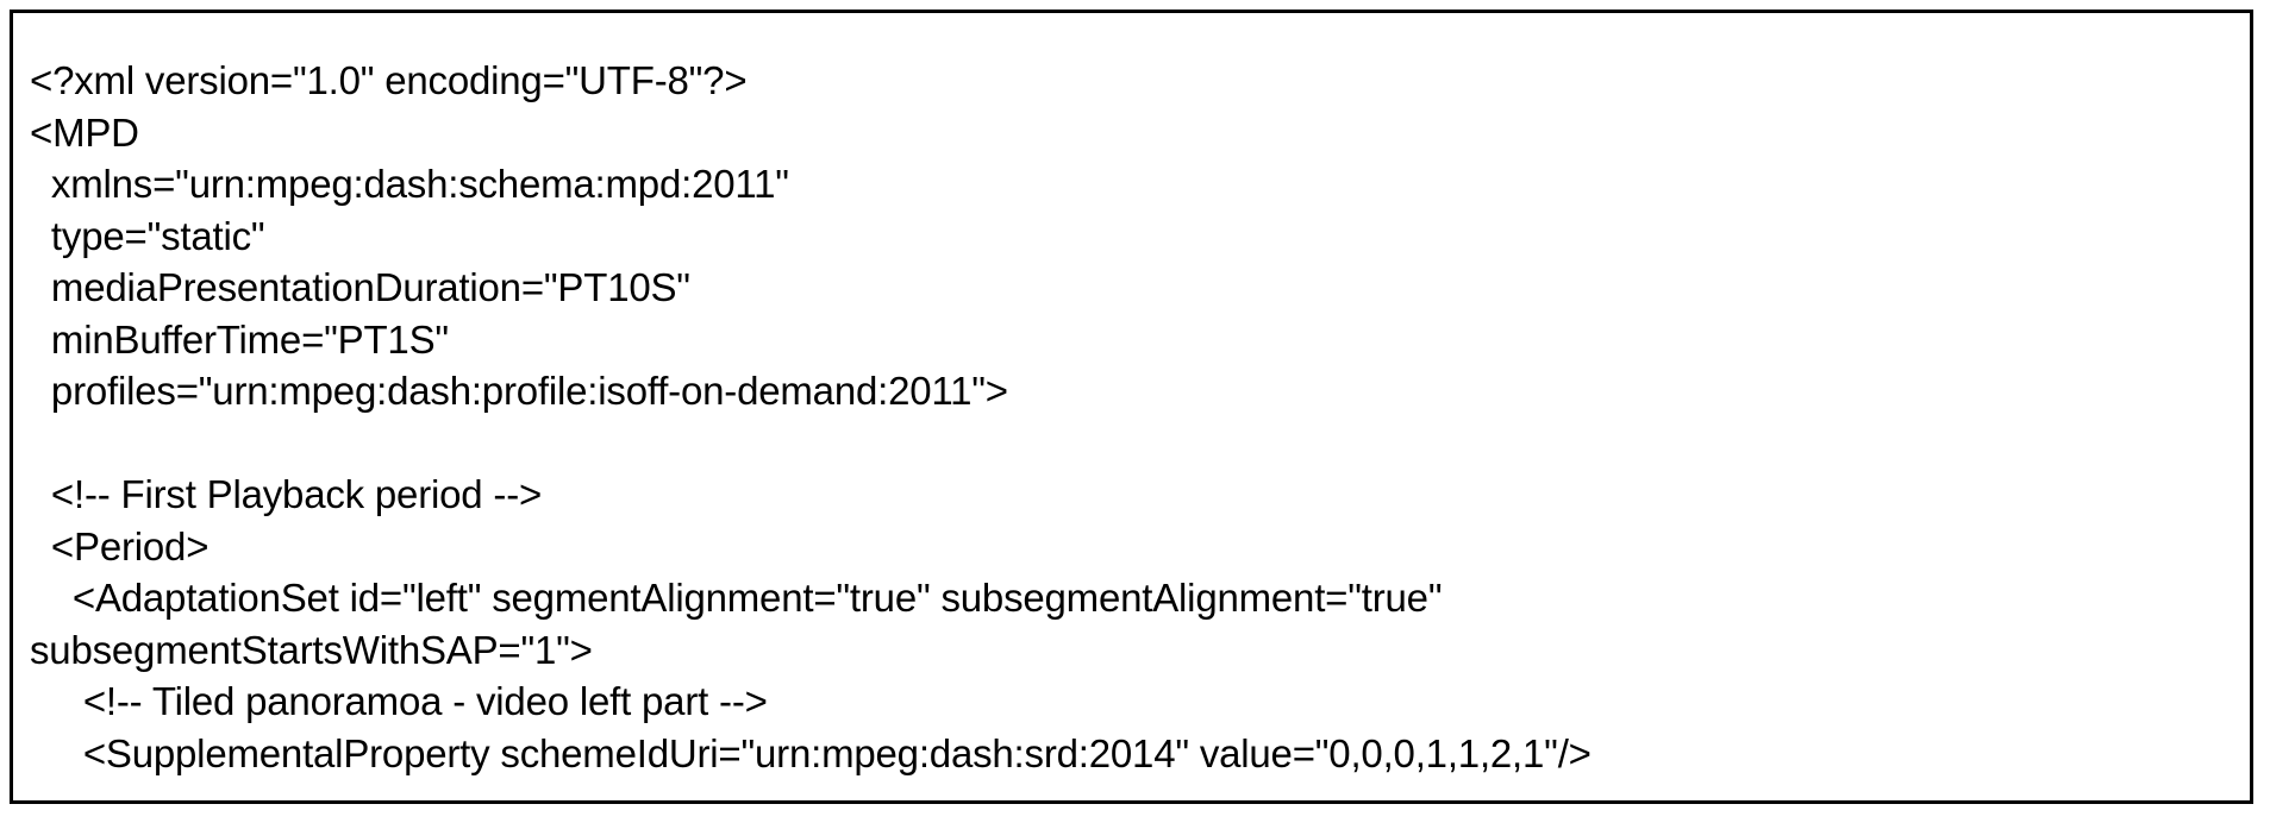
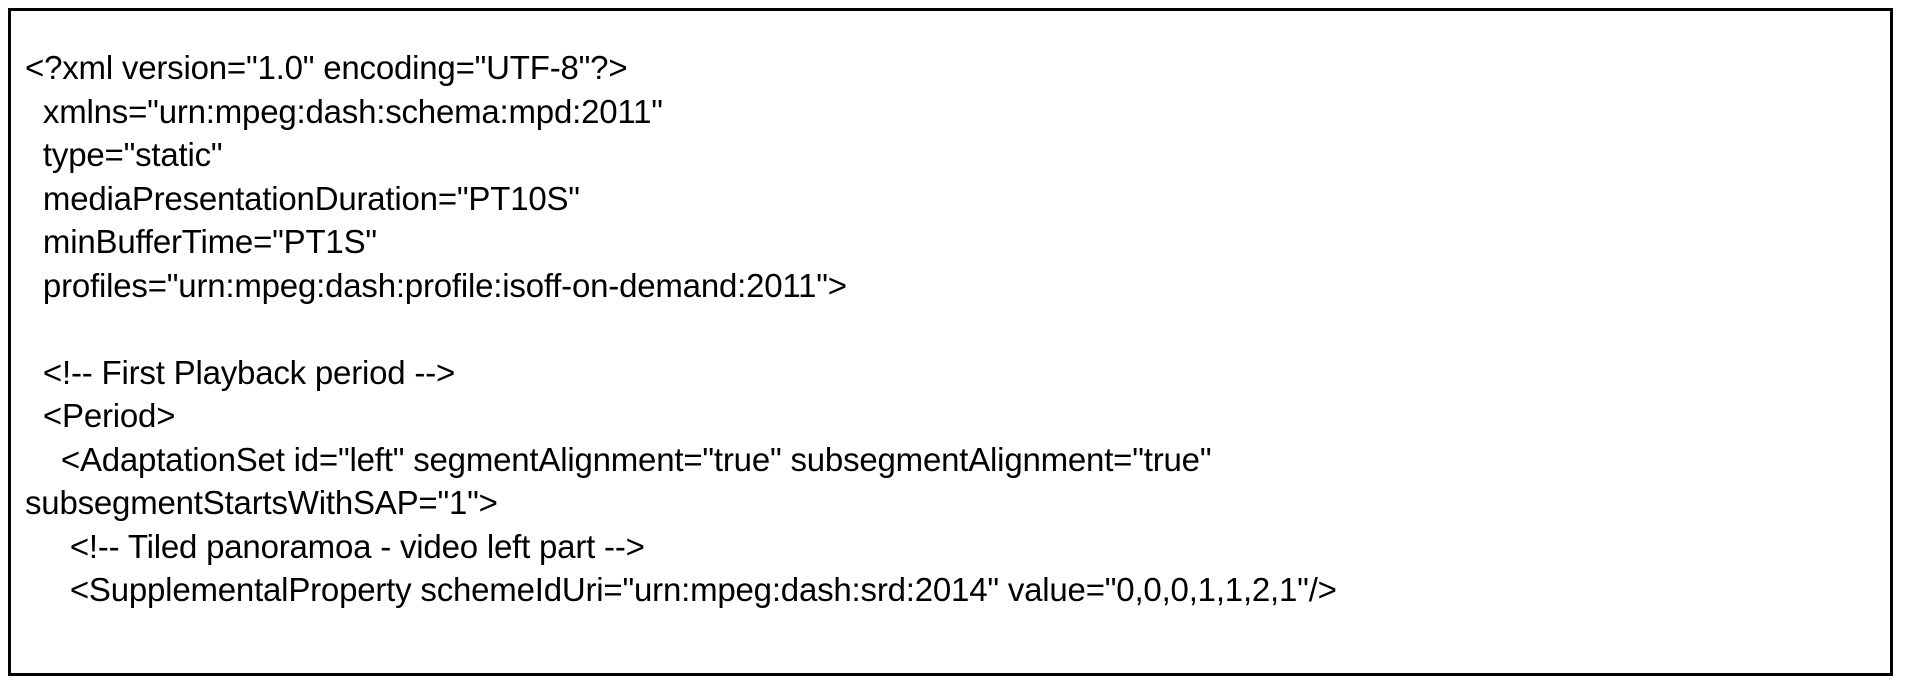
  <?xml version="1.0" encoding="UTF-8"?>
- <MPD
  xmlns="urn:mpeg:dash:schema:mpd:2011"
  type="static"
  mediaPresentationDuration="PT10S"
  minBufferTime="PT1S"
  profiles="urn:mpeg:dash:profile:isoff-on-demand:2011">
  <!-- First Playback period -->
  <Period>
  <AdaptationSet id="left" segmentAlignment="true" subsegmentAlignment="true"
  subsegmentStartsWithSAP="1">
  <!-- Tiled panoramoa - video left part -->
  <SupplementalProperty schemeIdUri="urn:mpeg:dash:srd:2014" value="0,0,0,1,1,2,1"/>
